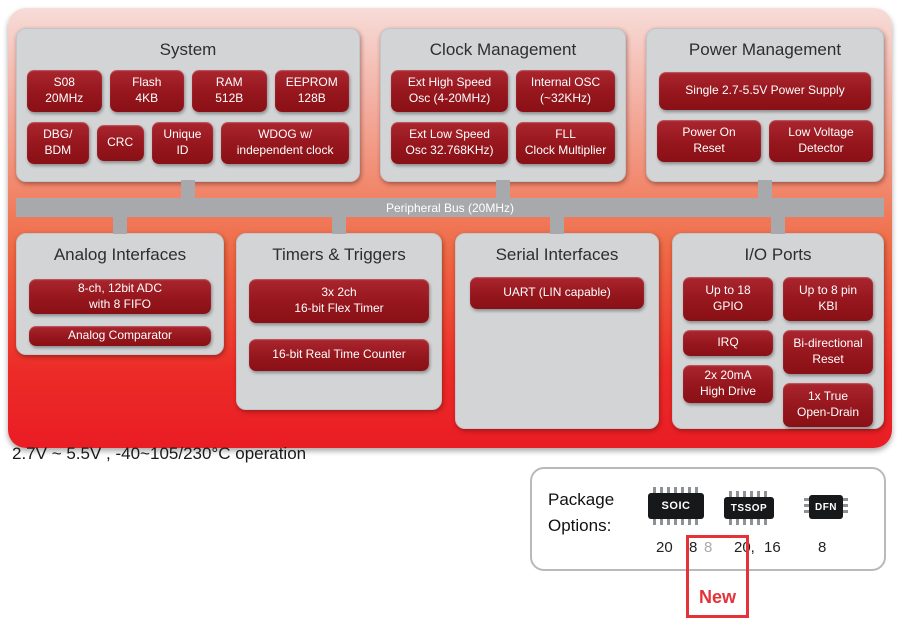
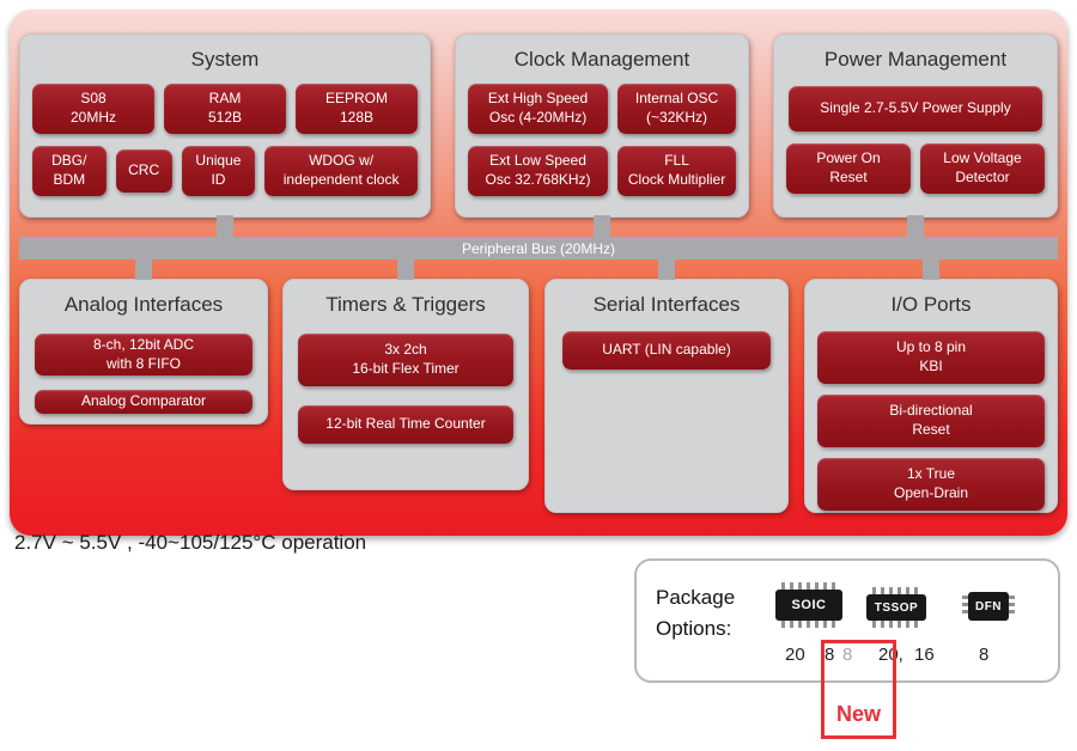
  System
  S08
  20MHz
- Flash
- 4KB
  RAM
  512B
  EEPROM
  128B
  DBG/
  BDM
  CRC
  Unique
  ID
  WDOG w/
  independent clock
  Clock Management
  Ext High Speed
  Osc (4-20MHz)
  Internal OSC
  (~32KHz)
  Ext Low Speed
  Osc 32.768KHz)
  FLL
  Clock Multiplier
  Power Management
  Single 2.7-5.5V Power Supply
  Power On
  Reset
  Low Voltage
  Detector
  Peripheral Bus (20MHz)
  Analog Interfaces
  8-ch, 12bit ADC
  with 8 FIFO
  Analog Comparator
  Timers & Triggers
  3x 2ch
  16-bit Flex Timer
- 16-bit Real Time Counter
+ 12-bit Real Time Counter
  Serial Interfaces
  UART (LIN capable)
  I/O Ports
- Up to 18
- GPIO
- IRQ
- 2x 20mA
- High Drive
  Up to 8 pin
  KBI
  Bi-directional
  Reset
  1x True
  Open-Drain
- 2.7V ~ 5.5V , -40~105/230°C operation
+ 2.7V ~ 5.5V , -40~105/125°C operation
  Package
  Options:
  SOIC
  TSSOP
  DFN
  20
  8
  8
  20,
  16
  8
  New
